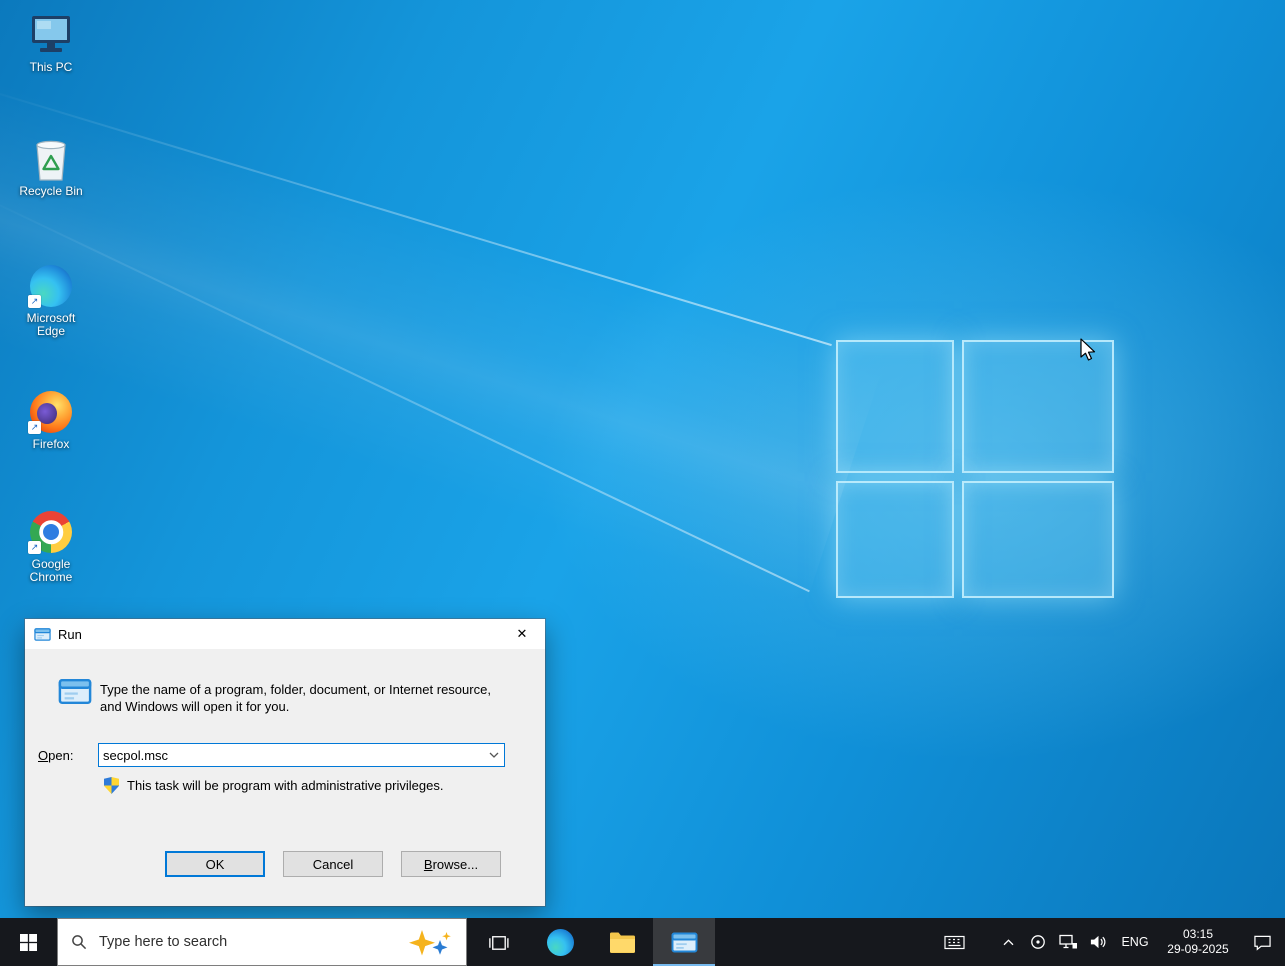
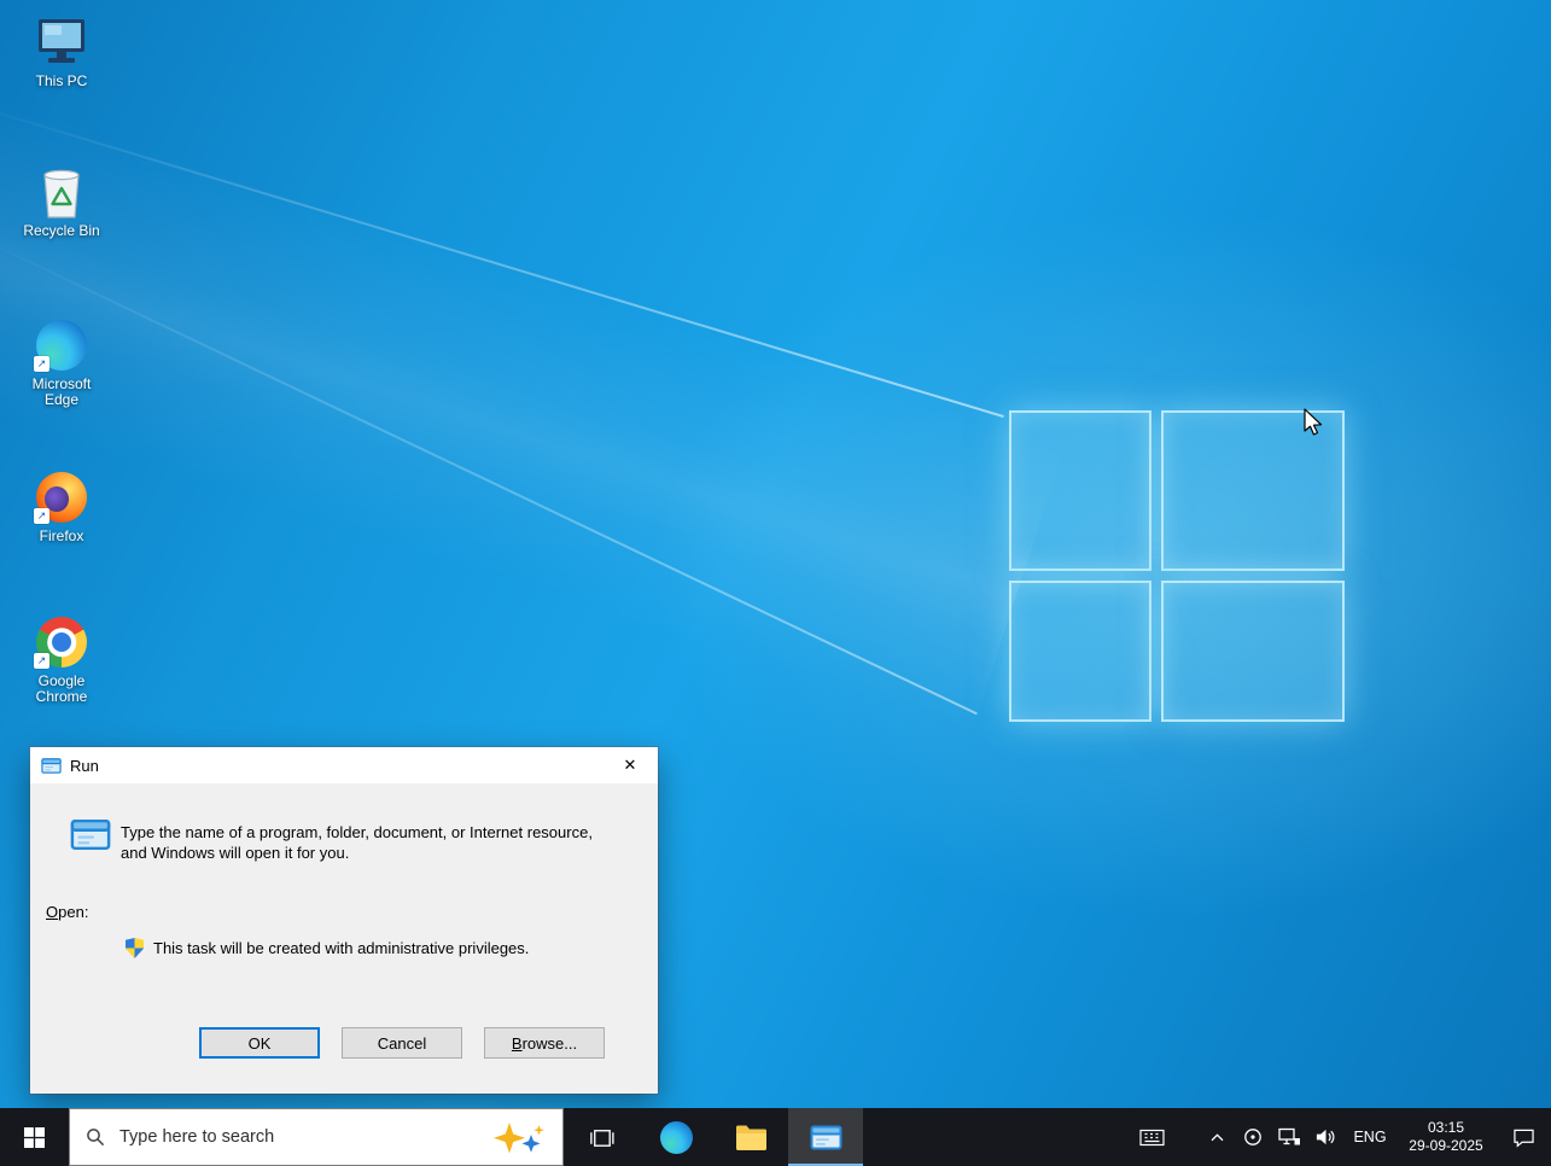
  This PC
  Recycle Bin
  ↗
  Microsoft Edge
  ↗
  Firefox
  ↗
  Google Chrome
  Run
  ✕
  Type the name of a program, folder, document, or Internet resource, and Windows will open it for you.
  Open:
- secpol.msc
- This task will be program with administrative privileges.
+ This task will be created with administrative privileges.
  OK
  Cancel
  Browse...
  Type here to search
  ENG
  03:15
  29-09-2025
